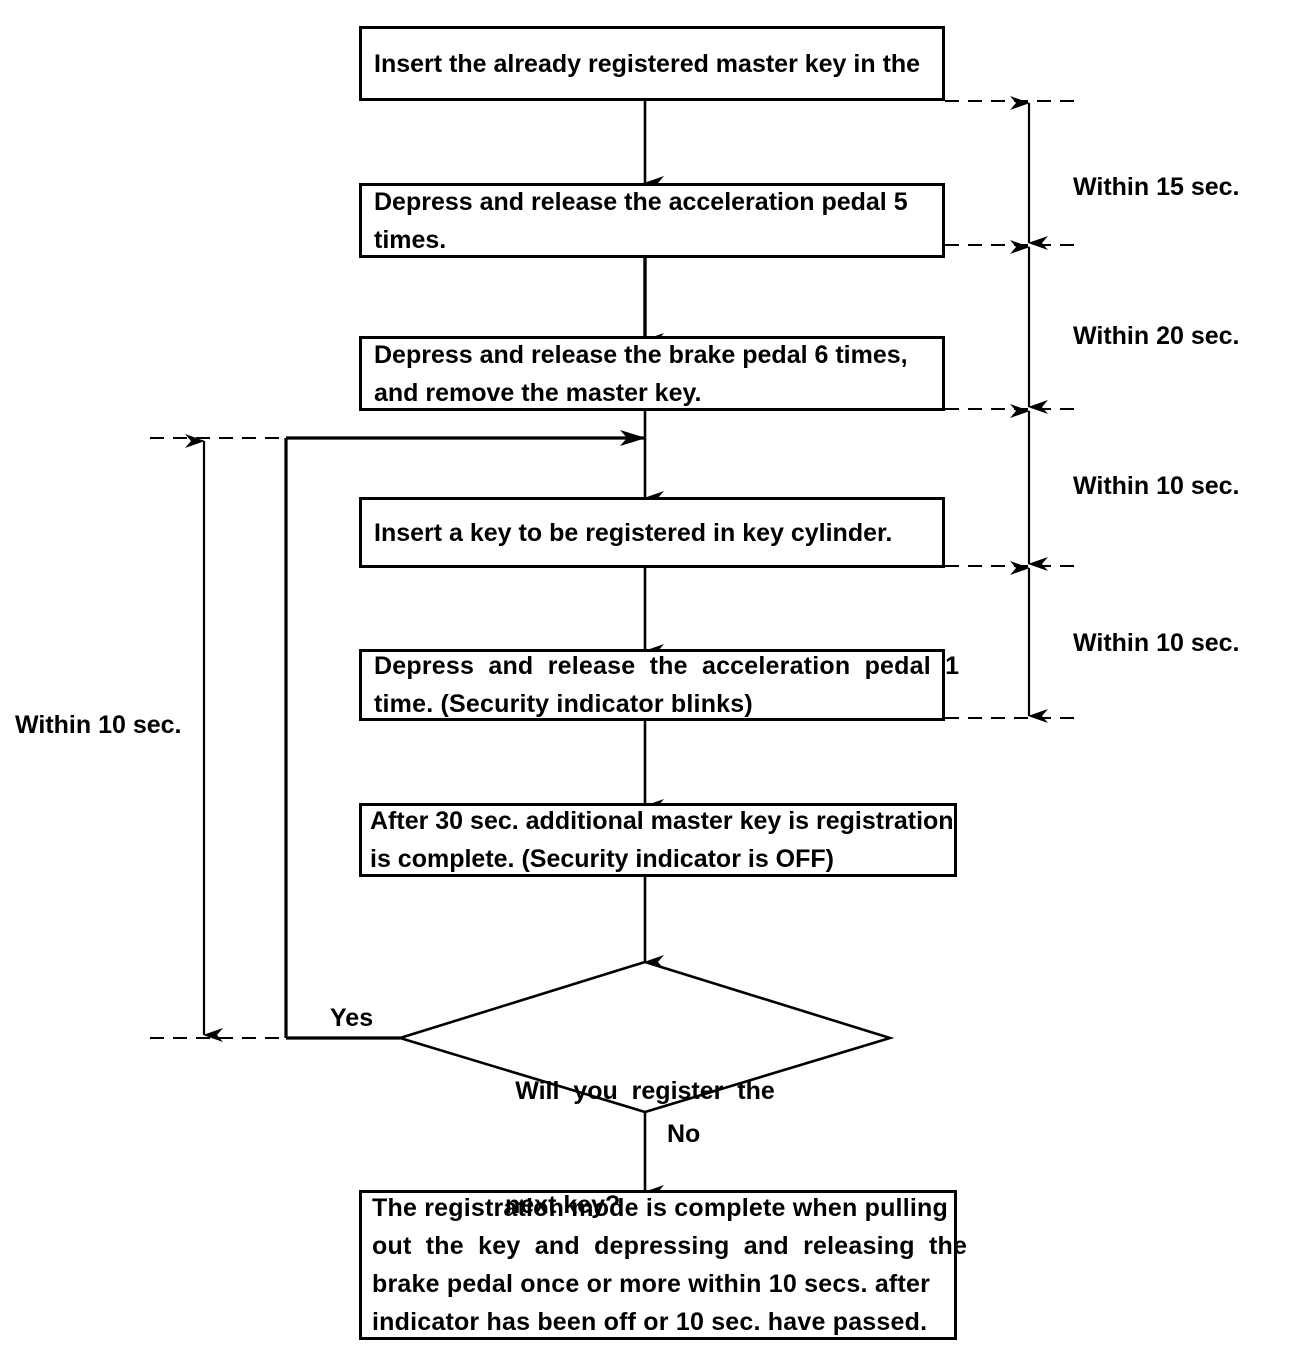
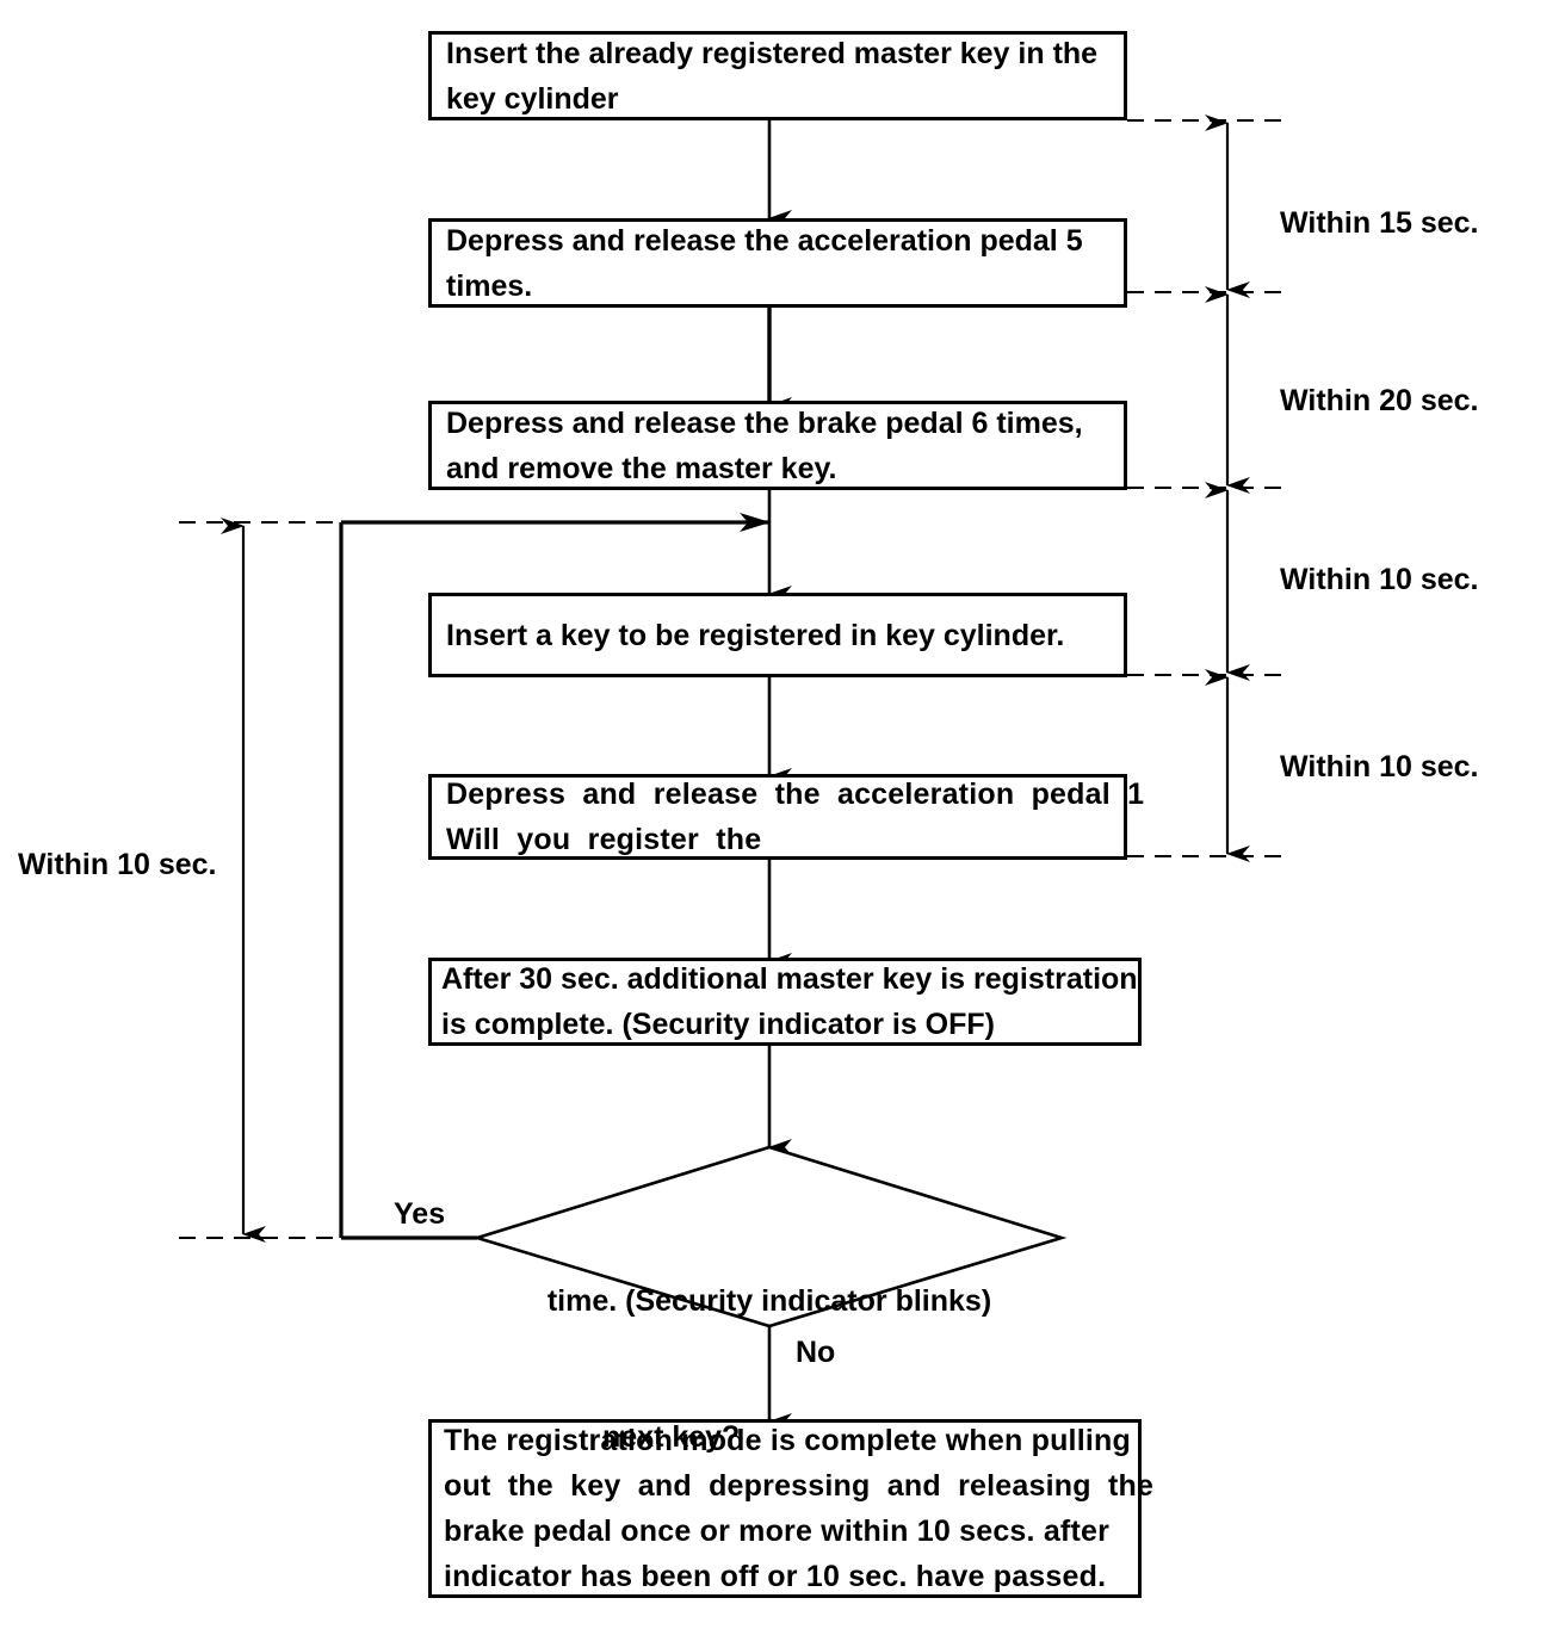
  Insert the already registered master key in the
+ key cylinder
  Depress and release the acceleration pedal 5
  times.
  Depress and release the brake pedal 6 times,
  and remove the master key.
  Insert a key to be registered in key cylinder.
  Depress and release the acceleration pedal 1
- time. (Security indicator blinks)
+ Will you register the
  After 30 sec. additional master key is registration
  is complete. (Security indicator is OFF)
  The registration mode is complete when pulling
  out the key and depressing and releasing the
  brake pedal once or more within 10 secs. after
  indicator has been off or 10 sec. have passed.
- Will you register the
+ time. (Security indicator blinks)
  next key?
  Yes
  No
  Within 15 sec.
  Within 20 sec.
  Within 10 sec.
  Within 10 sec.
  Within 10 sec.
